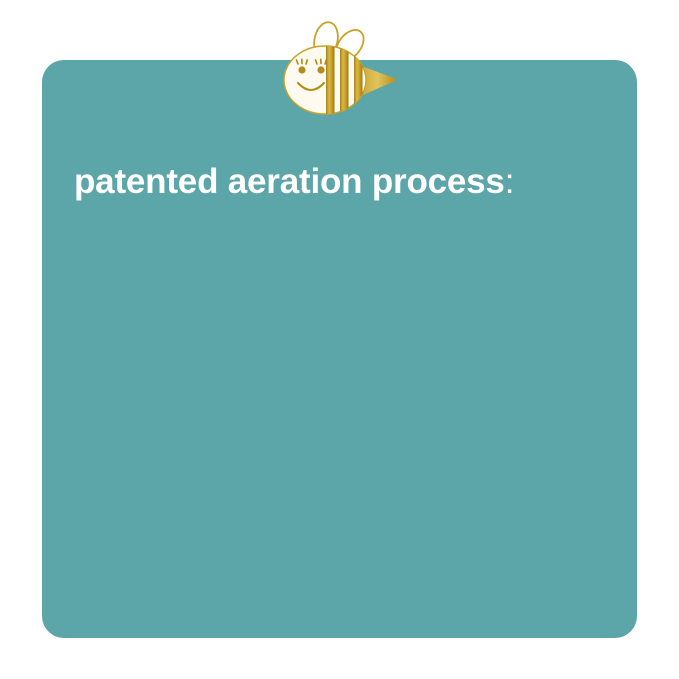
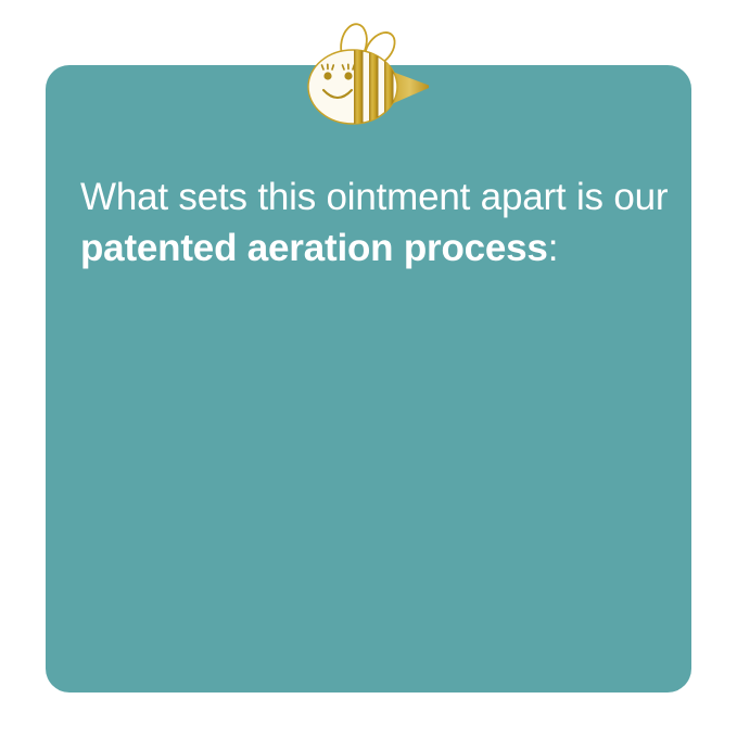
+ What sets this ointment apart is our
  patented aeration process:
